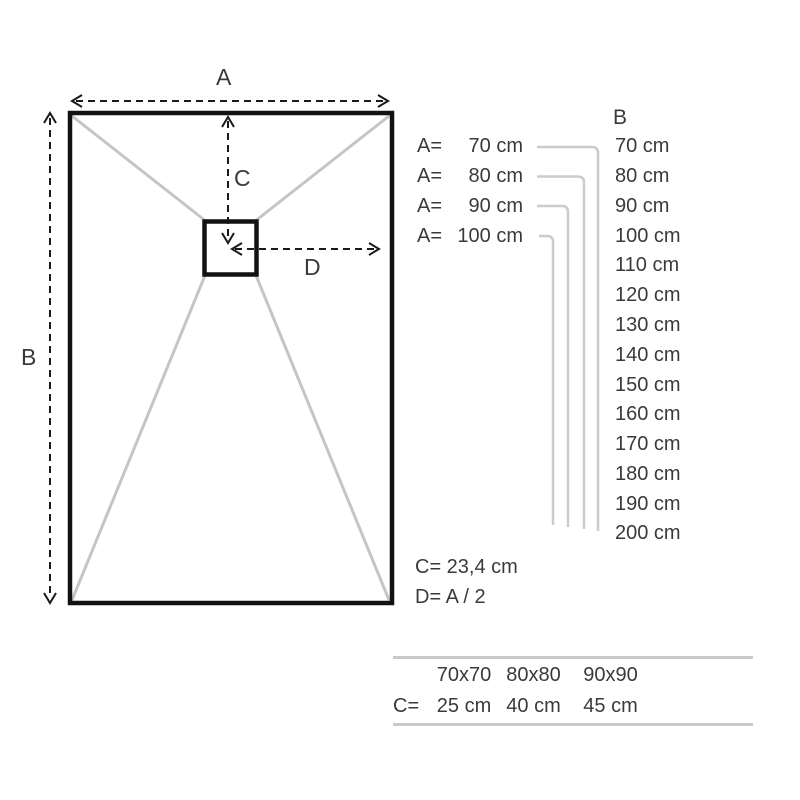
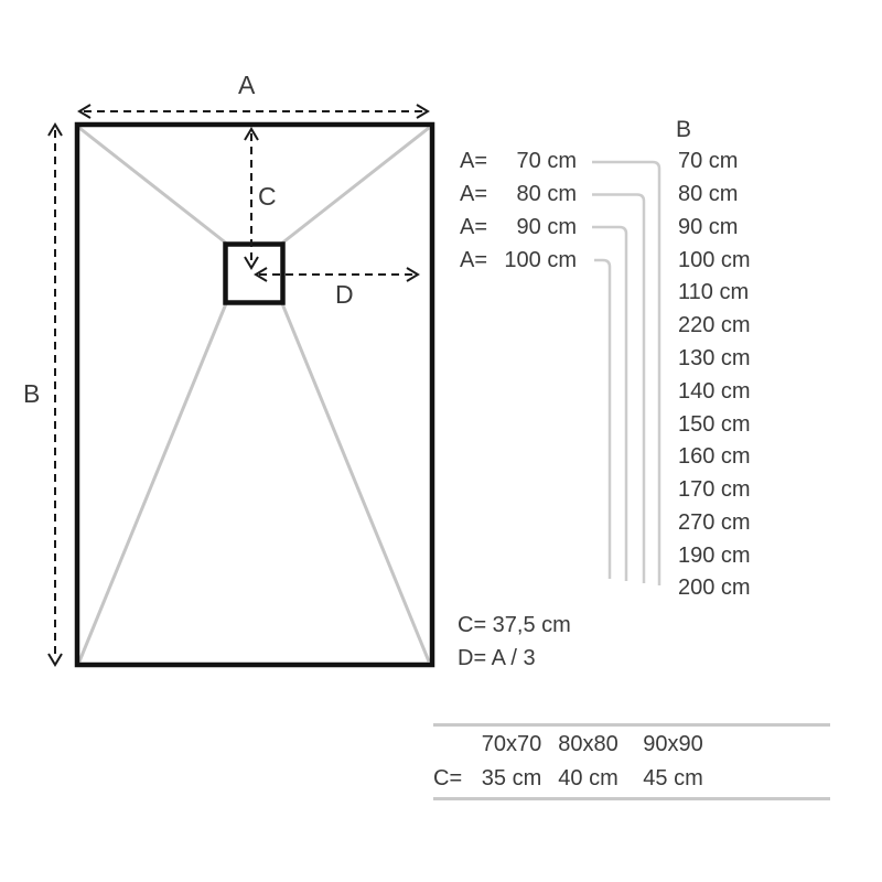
  A
  B
  C
  D
  B
  A=
  70 cm
  A=
  80 cm
  A=
  90 cm
  A=
  100 cm
  70 cm
  80 cm
  90 cm
  100 cm
  110 cm
- 120 cm
+ 220 cm
  130 cm
  140 cm
  150 cm
  160 cm
  170 cm
- 180 cm
+ 270 cm
  190 cm
  200 cm
- C= 23,4 cm
+ C= 37,5 cm
- D= A / 2
+ D= A / 3
  70x70
  80x80
  90x90
  C=
- 25 cm
+ 35 cm
  40 cm
  45 cm
